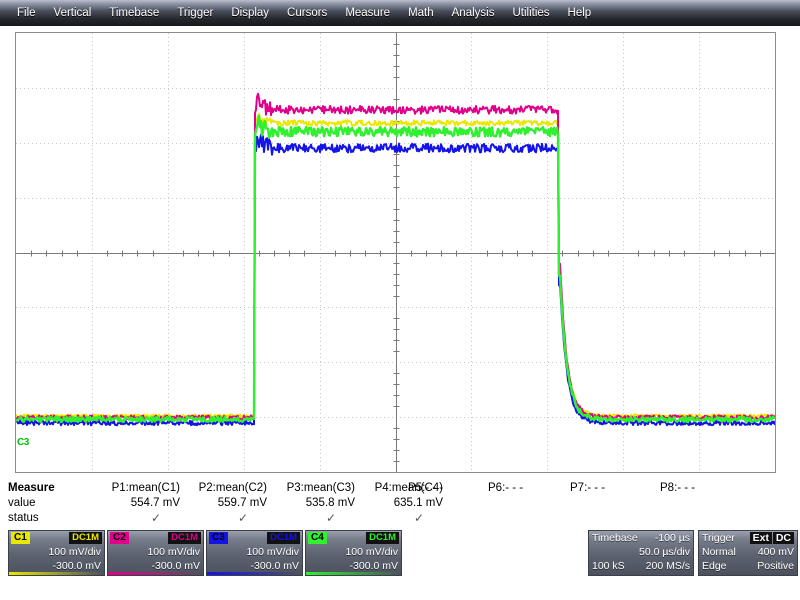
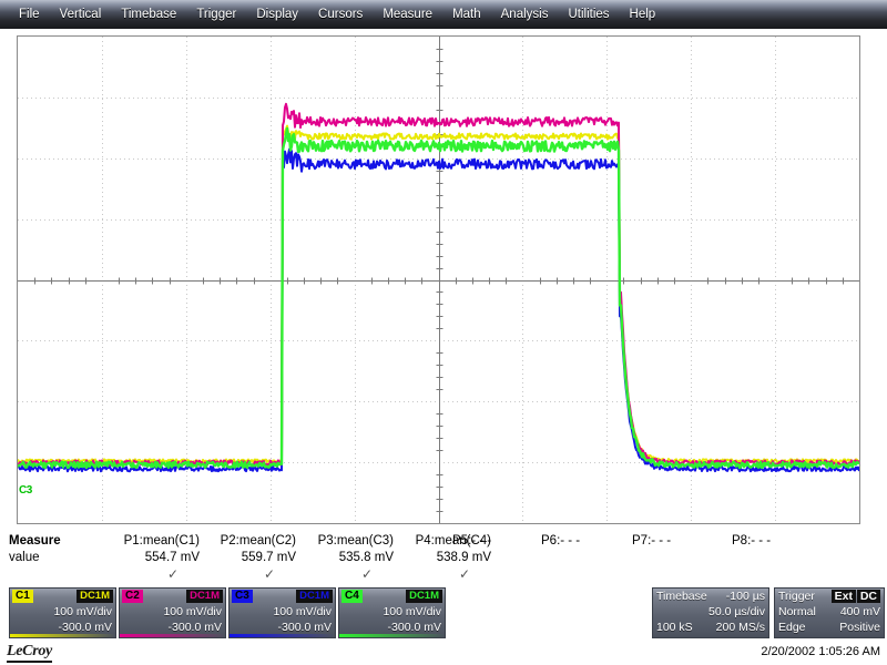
  File
  Vertical
  Timebase
  Trigger
  Display
  Cursors
  Measure
  Math
  Analysis
  Utilities
  Help
  C3
  Measure
  value
- status
  P1:mean(C1)
  554.7 mV
  ✓
  P2:mean(C2)
  559.7 mV
  ✓
  P3:mean(C3)
  535.8 mV
  ✓
  P4:mean(C4)
- 635.1 mV
+ 538.9 mV
  ✓
  P5:- - -
  P6:- - -
  P7:- - -
  P8:- - -
  C1
  DC1M
  100 mV/div
  -300.0 mV
  C2
  DC1M
  100 mV/div
  -300.0 mV
  C3
  DC1M
  100 mV/div
  -300.0 mV
  C4
  DC1M
  100 mV/div
  -300.0 mV
  Timebase
  -100 µs
  50.0 µs/div
  100 kS
  200 MS/s
  Trigger
  Ext
  DC
  Normal
  400 mV
  Edge
  Positive
+ LeCroy
+ 2/20/2002 1:05:26 AM
